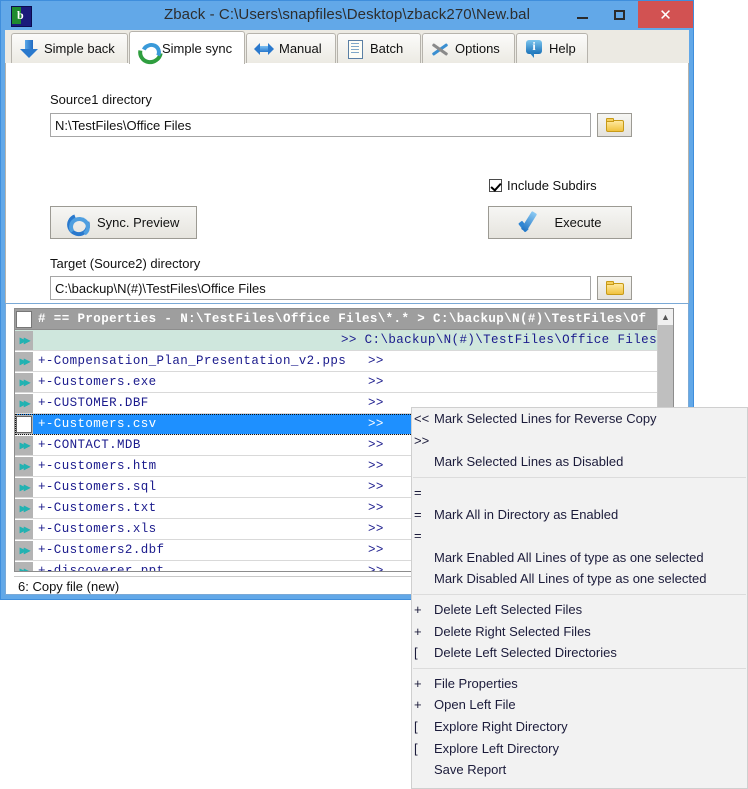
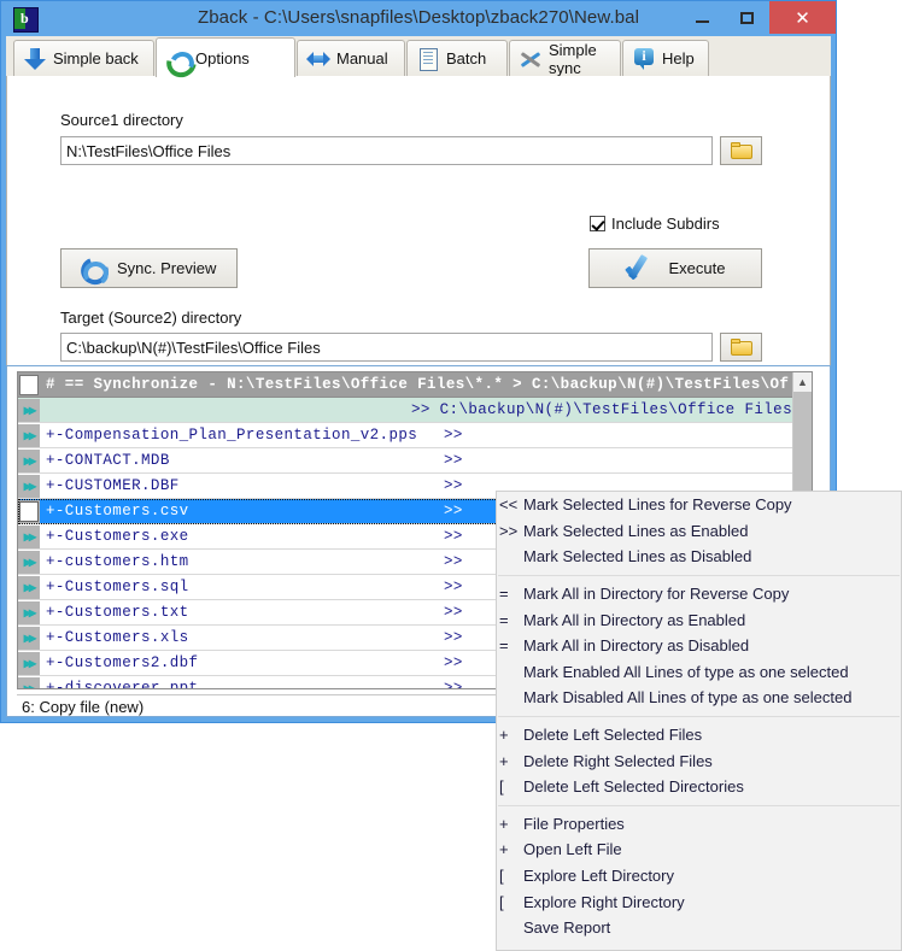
  b
  Zback - C:\Users\snapfiles\Desktop\zback270\New.bal
  ✕
  Simple back
- Simple sync
+ Options
  Manual
  Batch
- Options
+ Simple sync
  Help
  Source1 directory
  N:\TestFiles\Office Files
  Include Subdirs
  Sync. Preview
  Execute
  Target (Source2) directory
  C:\backup\N(#)\TestFiles\Office Files
- # == Properties - N:\TestFiles\Office Files\*.* > C:\backup\N(#)\TestFiles\Of
+ # == Synchronize - N:\TestFiles\Office Files\*.* > C:\backup\N(#)\TestFiles\Of
  ▶▶
  >> C:\backup\N(#)\TestFiles\Office Files
  ▶▶
  +-Compensation_Plan_Presentation_v2.pps
  >>
  ▶▶
- +-Customers.exe
+ +-CONTACT.MDB
  >>
  ▶▶
  +-CUSTOMER.DBF
  >>
  +-Customers.csv
  >>
  ▶▶
- +-CONTACT.MDB
+ +-Customers.exe
  >>
  ▶▶
  +-customers.htm
  >>
  ▶▶
  +-Customers.sql
  >>
  ▶▶
  +-Customers.txt
  >>
  ▶▶
  +-Customers.xls
  >>
  ▶▶
  +-Customers2.dbf
  >>
  ▲
  6: Copy file (new)
  <<
  Mark Selected Lines for Reverse Copy
  >>
+ Mark Selected Lines as Enabled
  Mark Selected Lines as Disabled
  =
+ Mark All in Directory for Reverse Copy
  =
  Mark All in Directory as Enabled
  =
+ Mark All in Directory as Disabled
  Mark Enabled All Lines of type as one selected
  Mark Disabled All Lines of type as one selected
  +
  Delete Left Selected Files
  +
  Delete Right Selected Files
  [
  Delete Left Selected Directories
  +
  File Properties
  +
  Open Left File
  [
- Explore Right Directory
+ Explore Left Directory
  [
- Explore Left Directory
+ Explore Right Directory
  Save Report
